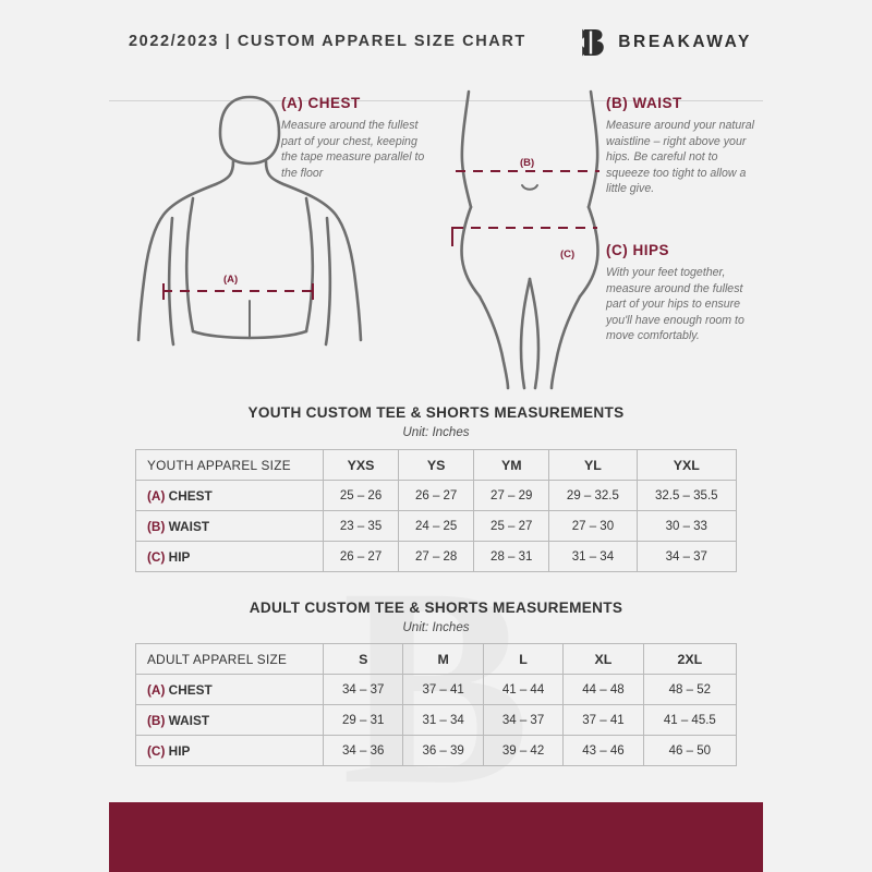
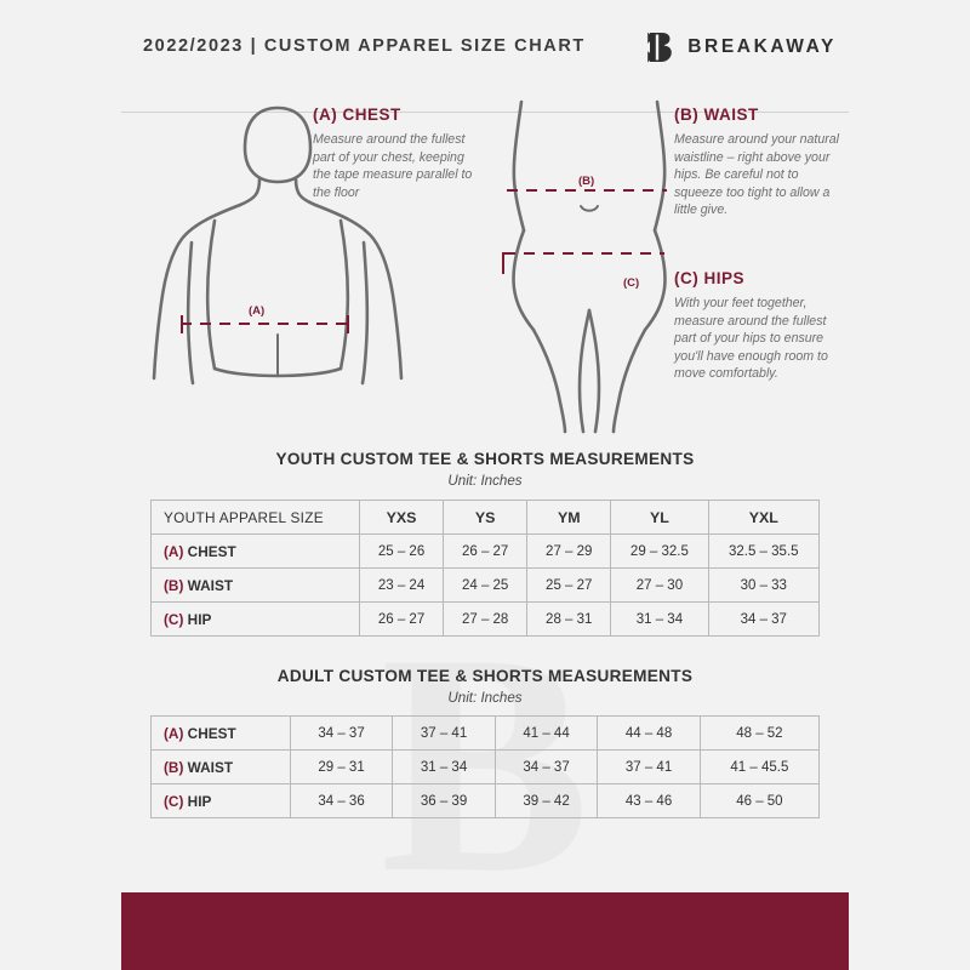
  B
  2022/2023 | CUSTOM APPAREL SIZE CHART
  BREAKAWAY
  (A)
  (B)
  (C)
  (A) CHEST
  Measure around the fullest part of your chest, keeping the tape measure parallel to the floor
  (B) WAIST
  Measure around your natural waistline – right above your hips. Be careful not to squeeze too tight to allow a little give.
  (C) HIPS
  With your feet together, measure around the fullest part of your hips to ensure you'll have enough room to move comfortably.
  YOUTH CUSTOM TEE & SHORTS MEASUREMENTS
  Unit: Inches
  YOUTH APPAREL SIZE	YXS	YS	YM	YL	YXL
  (A) CHEST	25 – 26	26 – 27	27 – 29	29 – 32.5	32.5 – 35.5
- (B) WAIST	23 – 35	24 – 25	25 – 27	27 – 30	30 – 33
+ (B) WAIST	23 – 24	24 – 25	25 – 27	27 – 30	30 – 33
  (C) HIP	26 – 27	27 – 28	28 – 31	31 – 34	34 – 37
  ADULT CUSTOM TEE & SHORTS MEASUREMENTS
  Unit: Inches
- ADULT APPAREL SIZE	S	M	L	XL	2XL
  (A) CHEST	34 – 37	37 – 41	41 – 44	44 – 48	48 – 52
  (B) WAIST	29 – 31	31 – 34	34 – 37	37 – 41	41 – 45.5
  (C) HIP	34 – 36	36 – 39	39 – 42	43 – 46	46 – 50
